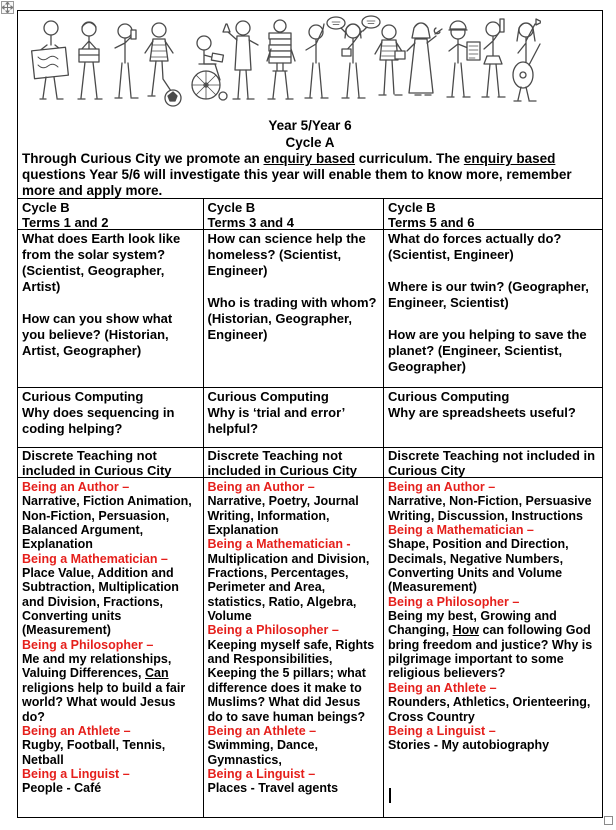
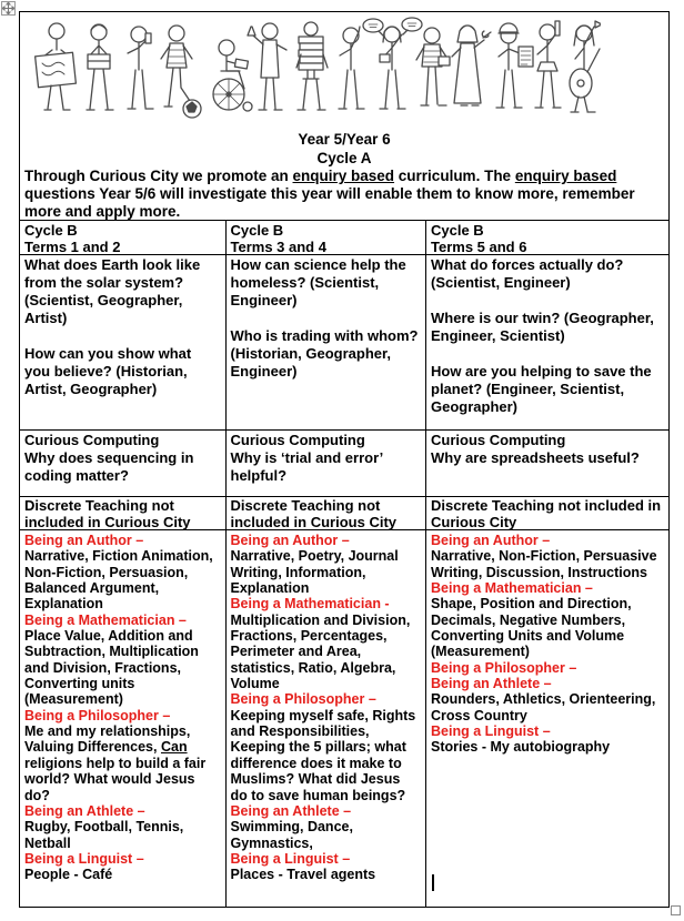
  Year 5/Year 6
  Cycle A
  Through Curious City we promote an enquiry based curriculum. The enquiry based questions Year 5/6 will investigate this year will enable them to know more, remember more and apply more.
  Cycle B
  Terms 1 and 2
  Cycle B
  Terms 3 and 4
  Cycle B
  Terms 5 and 6
  What does Earth look like from the solar system? (Scientist, Geographer, Artist)
  How can you show what you believe? (Historian, Artist, Geographer)
  How can science help the homeless? (Scientist, Engineer)
  Who is trading with whom? (Historian, Geographer, Engineer)
  What do forces actually do? (Scientist, Engineer)
  Where is our twin? (Geographer, Engineer, Scientist)
  How are you helping to save the planet? (Engineer, Scientist, Geographer)
  Curious Computing
- Why does sequencing in coding helping?
+ Why does sequencing in coding matter?
  Curious Computing
  Why is ‘trial and error’ helpful?
  Curious Computing
  Why are spreadsheets useful?
  Discrete Teaching not included in Curious City
  Discrete Teaching not included in Curious City
  Discrete Teaching not included in Curious City
  Being an Author –
  Narrative, Fiction Animation, Non-Fiction, Persuasion, Balanced Argument, Explanation
  Being a Mathematician –
  Place Value, Addition and Subtraction, Multiplication and Division, Fractions, Converting units (Measurement)
  Being a Philosopher –
  Me and my relationships, Valuing Differences, Can religions help to build a fair world? What would Jesus do?
  Being an Athlete –
  Rugby, Football, Tennis, Netball
  Being a Linguist –
  People - Café
  Being an Author –
  Narrative, Poetry, Journal Writing, Information, Explanation
  Being a Mathematician -
  Multiplication and Division, Fractions, Percentages, Perimeter and Area, statistics, Ratio, Algebra, Volume
  Being a Philosopher –
  Keeping myself safe, Rights and Responsibilities, Keeping the 5 pillars; what difference does it make to Muslims? What did Jesus do to save human beings?
  Being an Athlete –
  Swimming, Dance, Gymnastics,
  Being a Linguist –
  Places - Travel agents
  Being an Author –
  Narrative, Non-Fiction, Persuasive Writing, Discussion, Instructions
  Being a Mathematician –
  Shape, Position and Direction, Decimals, Negative Numbers, Converting Units and Volume (Measurement)
  Being a Philosopher –
- Being my best, Growing and Changing, How can following God bring freedom and justice? Why is pilgrimage important to some religious believers?
  Being an Athlete –
  Rounders, Athletics, Orienteering, Cross Country
  Being a Linguist –
  Stories - My autobiography
